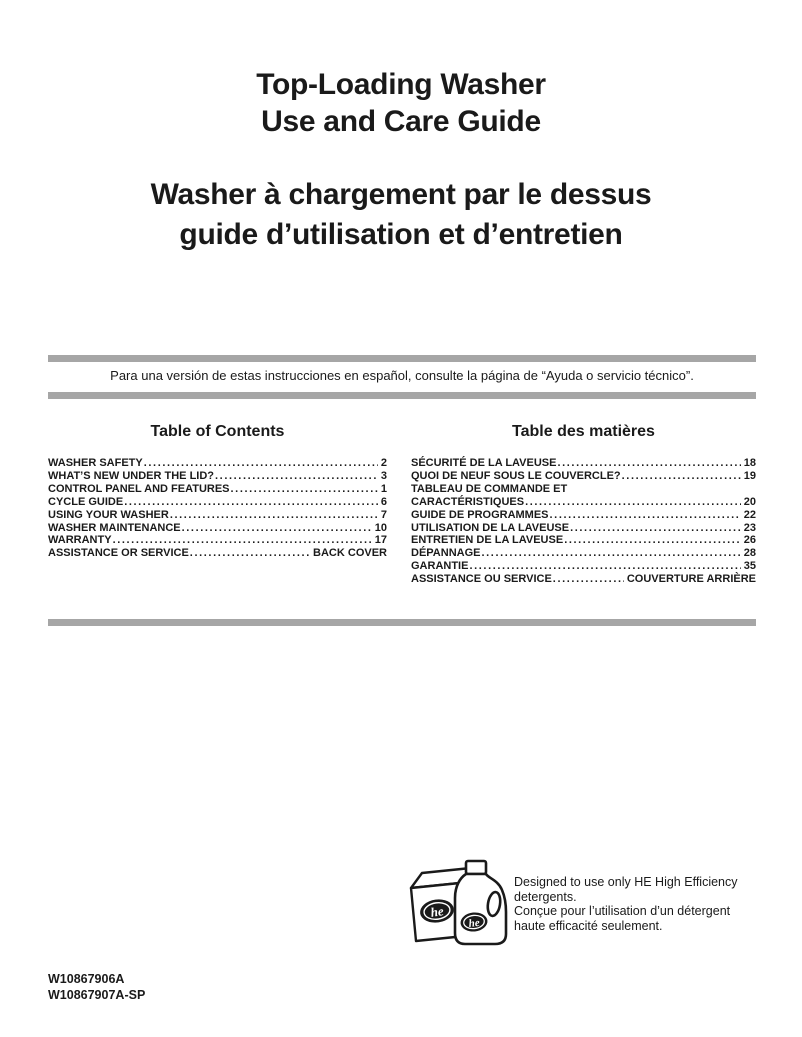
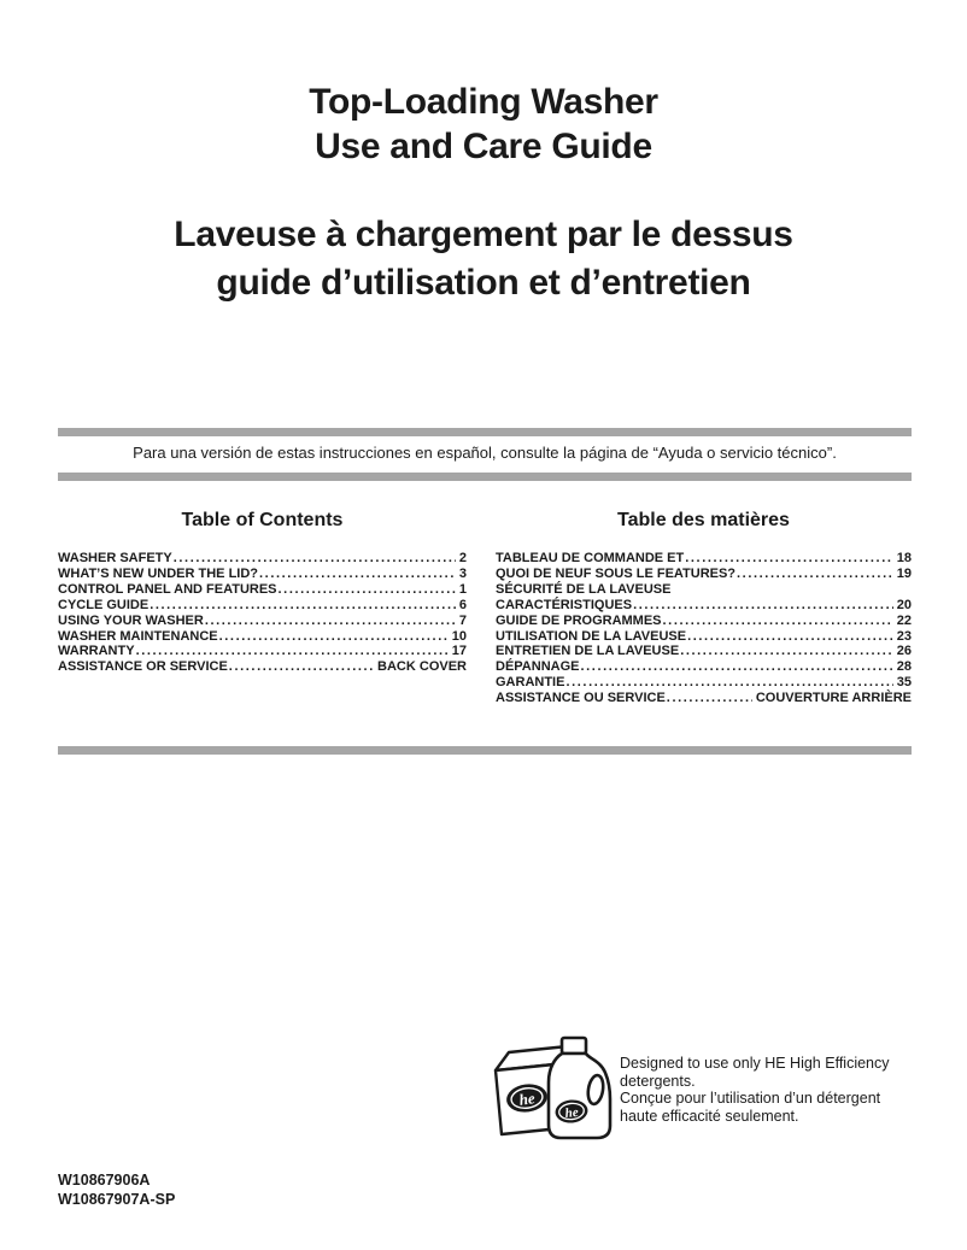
  Top-Loading Washer
  Use and Care Guide
- Washer à chargement par le dessus
+ Laveuse à chargement par le dessus
  guide d’utilisation et d’entretien
  Para una versión de estas instrucciones en español, consulte la página de “Ayuda o servicio técnico”.
  Table of Contents
  WASHER SAFETY
  2
  WHAT’S NEW UNDER THE LID?
  3
  CONTROL PANEL AND FEATURES
  1
  CYCLE GUIDE
  6
  USING YOUR WASHER
  7
  WASHER MAINTENANCE
  10
  WARRANTY
  17
  ASSISTANCE OR SERVICE
  BACK COVER
  Table des matières
- SÉCURITÉ DE LA LAVEUSE
+ TABLEAU DE COMMANDE ET
  18
- QUOI DE NEUF SOUS LE COUVERCLE?
+ QUOI DE NEUF SOUS LE FEATURES?
  19
- TABLEAU DE COMMANDE ET
+ SÉCURITÉ DE LA LAVEUSE
  CARACTÉRISTIQUES
  20
  GUIDE DE PROGRAMMES
  22
  UTILISATION DE LA LAVEUSE
  23
  ENTRETIEN DE LA LAVEUSE
  26
  DÉPANNAGE
  28
  GARANTIE
  35
  ASSISTANCE OU SERVICE
  COUVERTURE ARRIÈRE
  Designed to use only HE High Efficiency detergents.
  Conçue pour l’utilisation d’un détergent haute efficacité seulement.
  W10867906A
  W10867907A-SP
